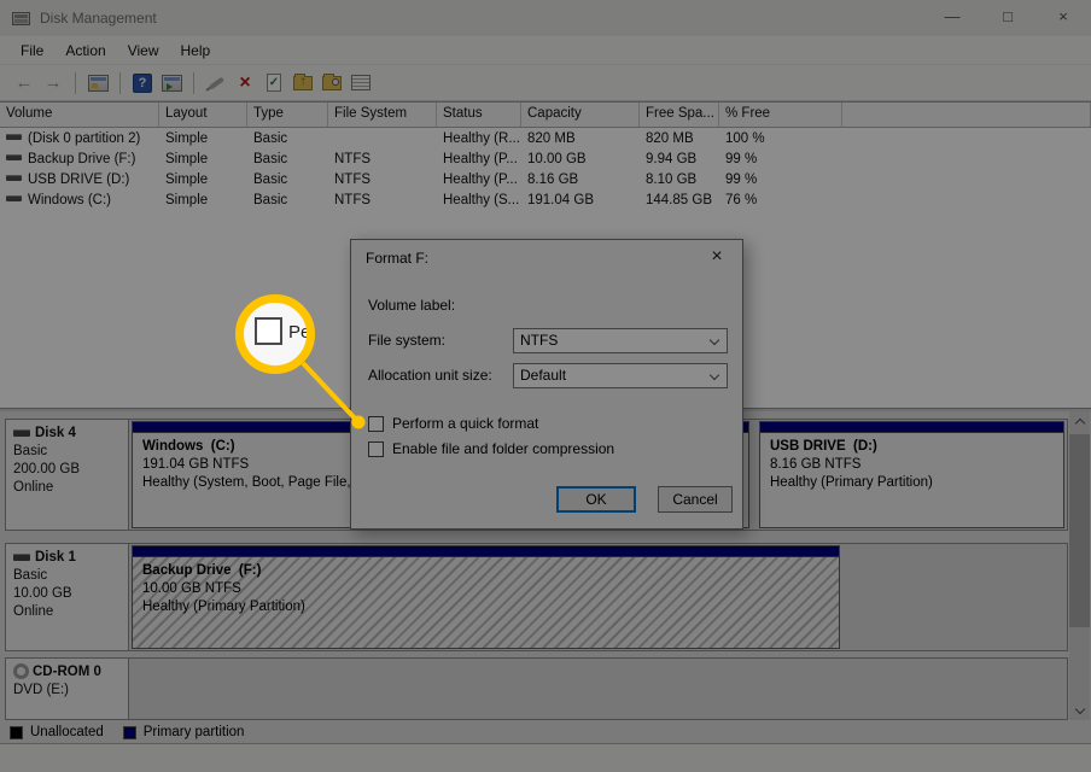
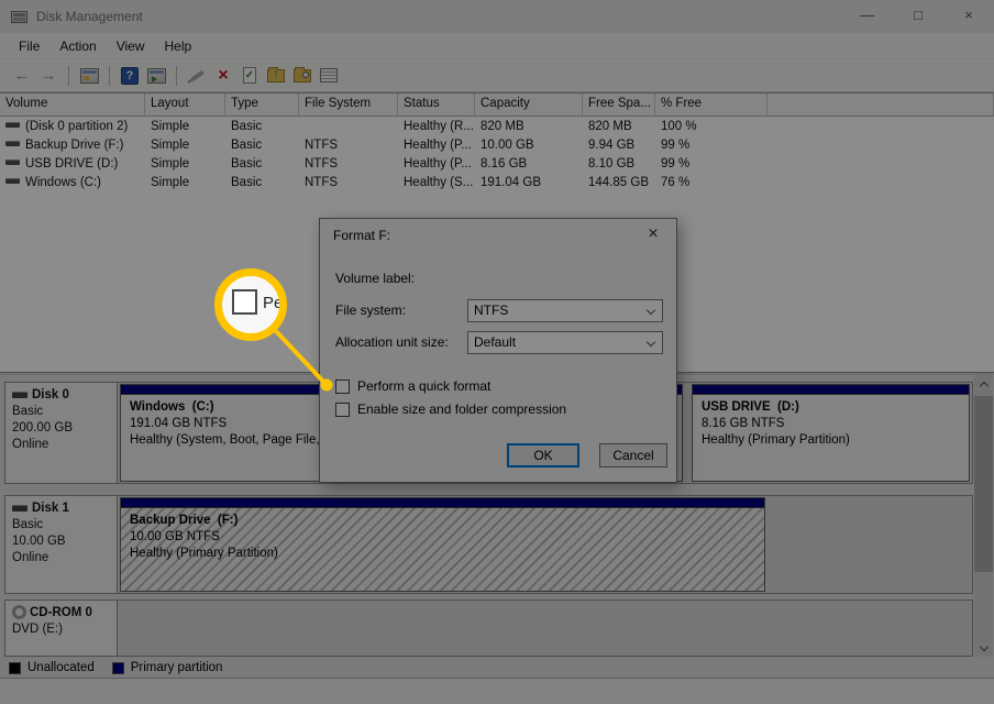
  Disk Management
  —
  □
  ×
  File
  Action
  View
  Help
  ←
  →
  ?
  ×
  ✓
  ↑
  Volume
  Layout
  Type
  File System
  Status
  Capacity
  Free Spa...
  % Free
  (Disk 0 partition 2)
  Simple
  Basic
  Healthy (R...
  820 MB
  820 MB
  100 %
  Backup Drive (F:)
  Simple
  Basic
  NTFS
  Healthy (P...
  10.00 GB
  9.94 GB
  99 %
  USB DRIVE (D:)
  Simple
  Basic
  NTFS
  Healthy (P...
  8.16 GB
  8.10 GB
  99 %
  Windows (C:)
  Simple
  Basic
  NTFS
  Healthy (S...
  191.04 GB
  144.85 GB
  76 %
- Disk 4
+ Disk 0
  Basic
  200.00 GB
  Online
  Windows (C:)
  191.04 GB NTFS
  Healthy (System, Boot, Page File,
  USB DRIVE (D:)
  8.16 GB NTFS
  Healthy (Primary Partition)
  Disk 1
  Basic
  10.00 GB
  Online
  Backup Drive (F:)
  10.00 GB NTFS
  Healthy (Primary Partition)
  CD-ROM 0
  DVD (E:)
  Unallocated
  Primary partition
  Format F:
  ×
  Volume label:
  File system:
  NTFS
  Allocation unit size:
  Default
  Perform a quick format
- Enable file and folder compression
+ Enable size and folder compression
  OK
  Cancel
  Pe
